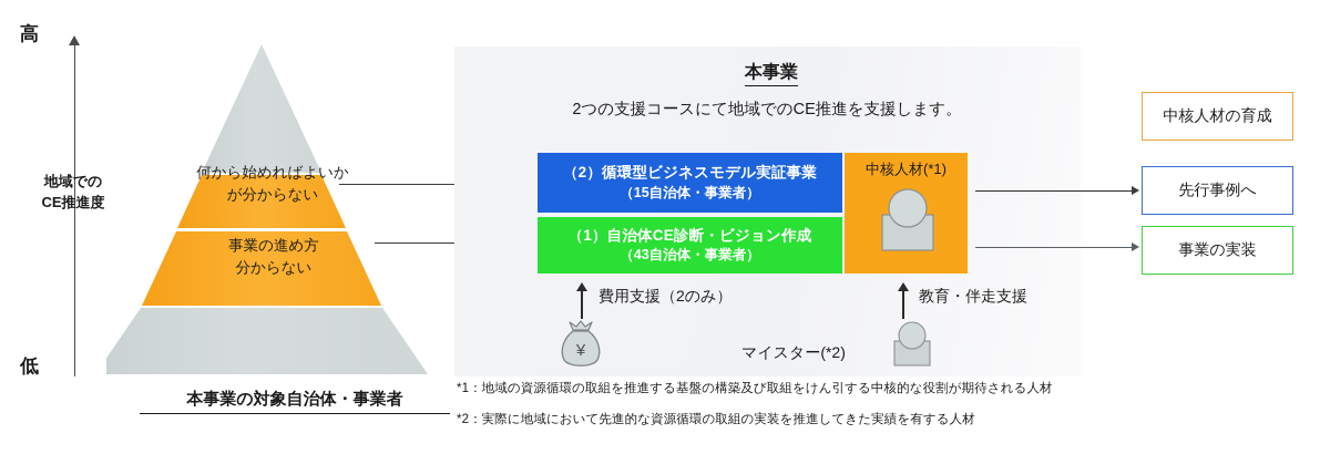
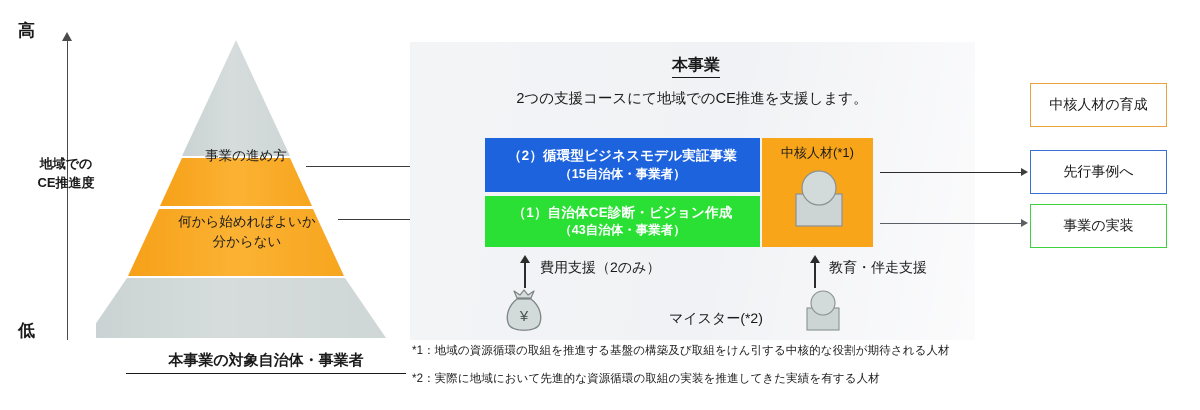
  高
  低
  地域での
  CE推進度
- 何から始めればよいか
+ 事業の進め方
- が分からない
- 事業の進め方
+ 何から始めればよいか
  分からない
  本事業の対象自治体・事業者
  本事業
  2つの支援コースにて地域でのCE推進を支援します。
  （2）循環型ビジネスモデル実証事業
  （15自治体・事業者）
  （1）自治体CE診断・ビジョン作成
  （43自治体・事業者）
  中核人材(*1)
  費用支援（2のみ）
  教育・伴走支援
  ¥
  マイスター(*2)
  中核人材の育成
  先行事例へ
  事業の実装
  *1：地域の資源循環の取組を推進する基盤の構築及び取組をけん引する中核的な役割が期待される人材
  *2：実際に地域において先進的な資源循環の取組の実装を推進してきた実績を有する人材
